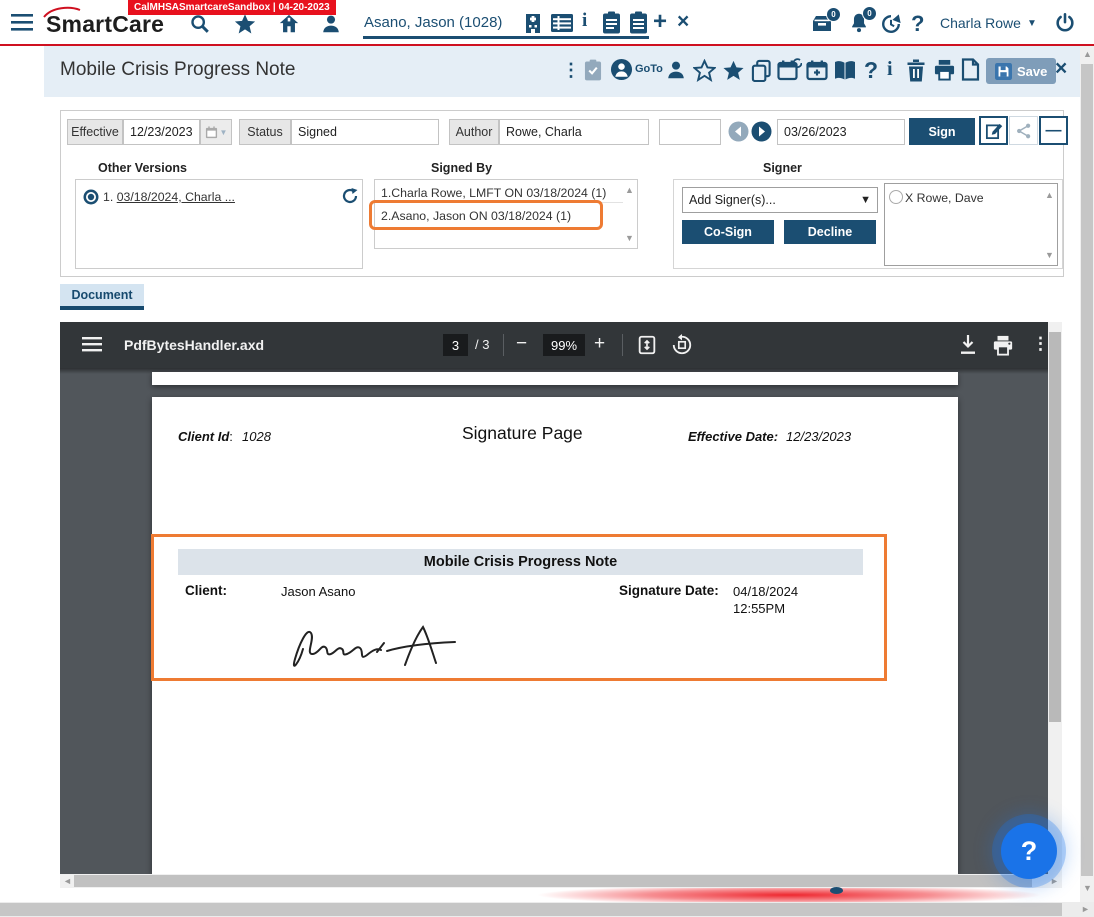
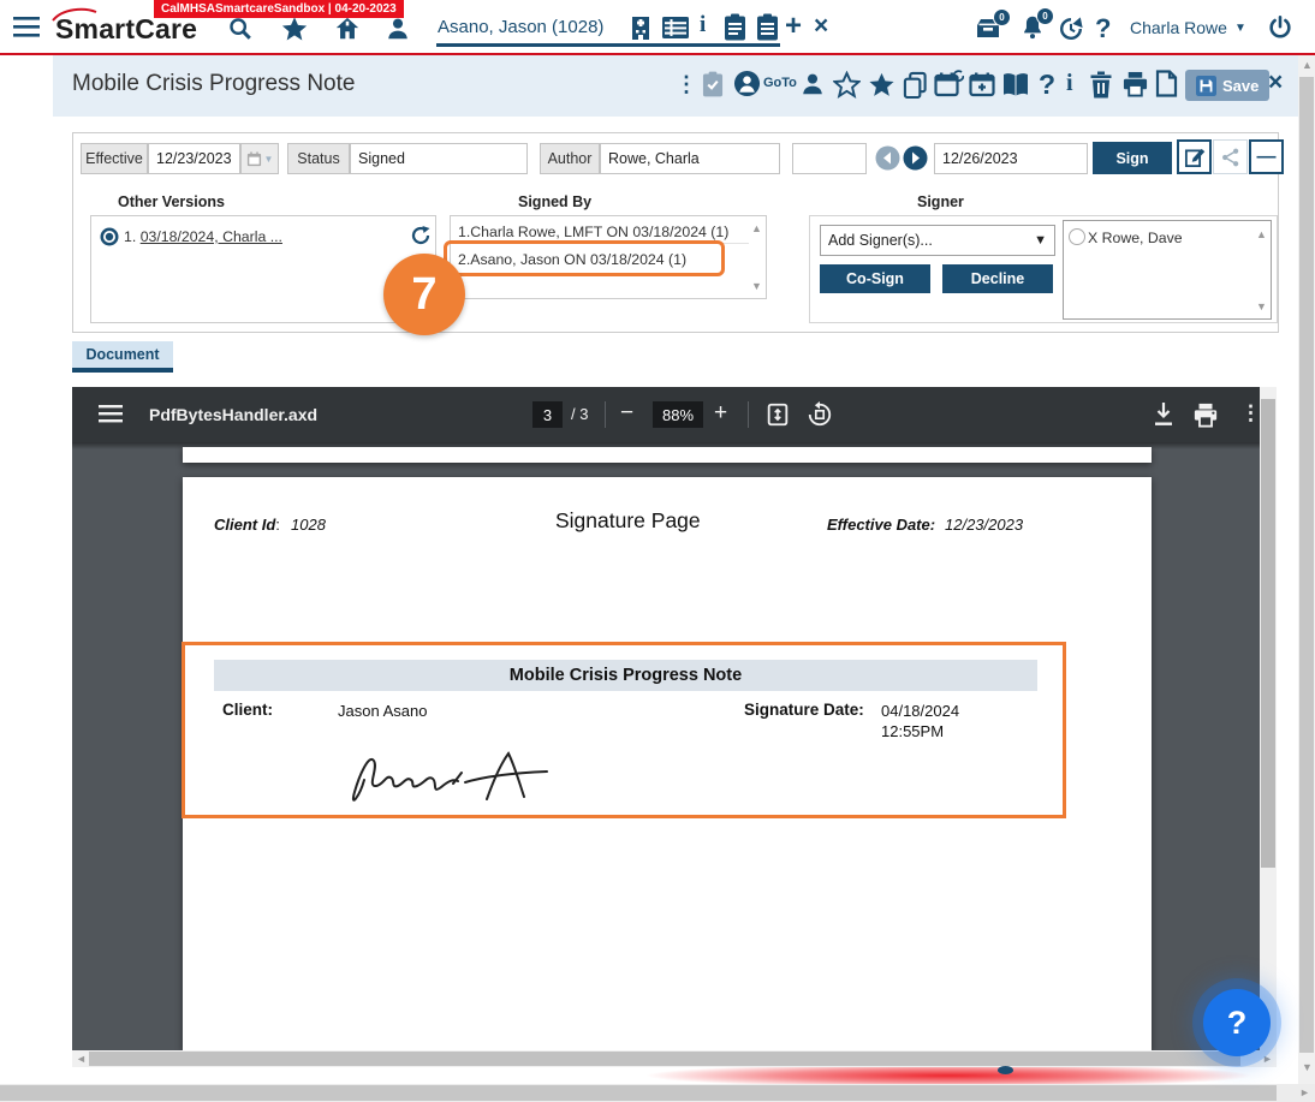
  SmartCare
  CalMHSASmartcareSandbox | 04-20-2023
  Asano, Jason (1028)
  i
  +
  ×
  0
  0
  ?
  Charla Rowe
  ▼
  Mobile Crisis Progress Note
  ⋮
  GoTo
  ?
  i
  Save
  ×
  Effective
  12/23/2023
  ▼
  Status
  Signed
  Author
  Rowe, Charla
- 03/26/2023
+ 12/26/2023
  Sign
  —
  Other Versions
  1. 03/18/2024, Charla ...
  Signed By
  1.Charla Rowe, LMFT ON 03/18/2024 (1)
  2.Asano, Jason ON 03/18/2024 (1)
  ▲
  ▼
+ 7
  Signer
  Add Signer(s)...
  ▼
  Co-Sign
  Decline
  X Rowe, Dave
  ▲
  ▼
  Document
  PdfBytesHandler.axd
  3
  / 3
  −
- 99%
+ 88%
  +
  ⋮
  Client Id:
  1028
  Signature Page
  Effective Date:
  12/23/2023
  Mobile Crisis Progress Note
  Client:
  Jason Asano
  Signature Date:
  04/18/2024
  12:55PM
  ◄
  ►
  ►
  ▲
  ▼
  ?
